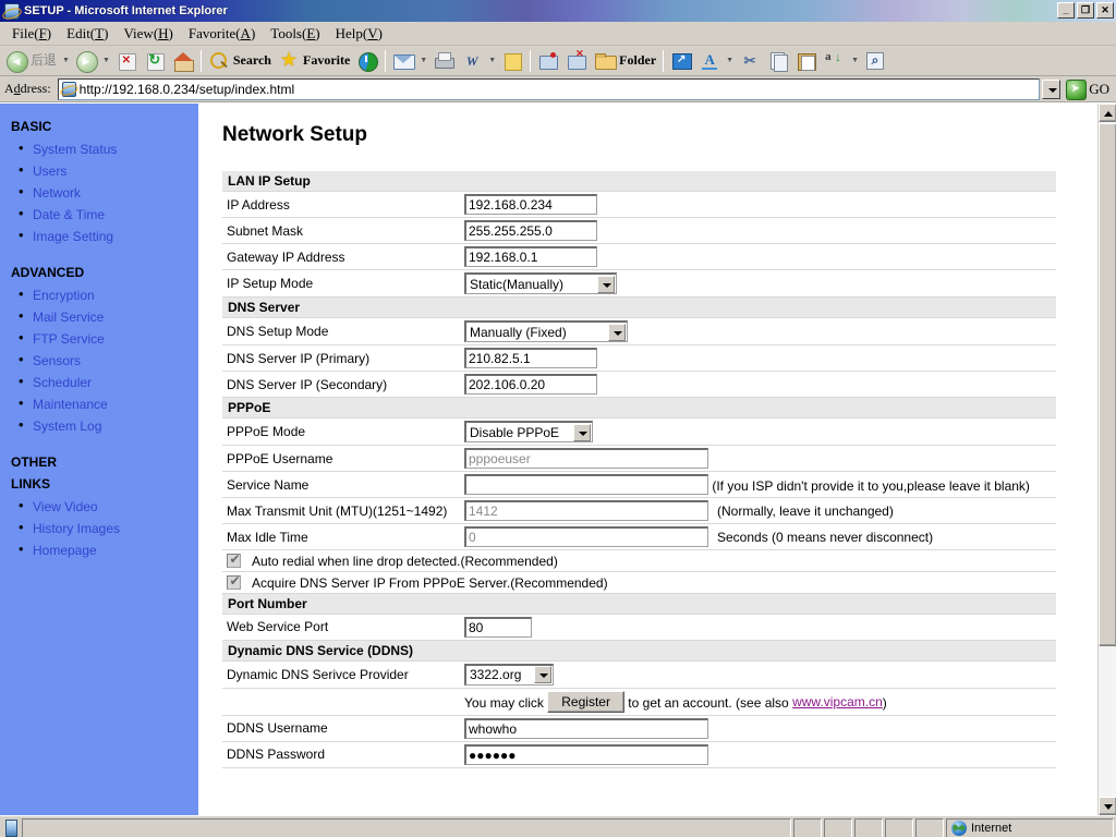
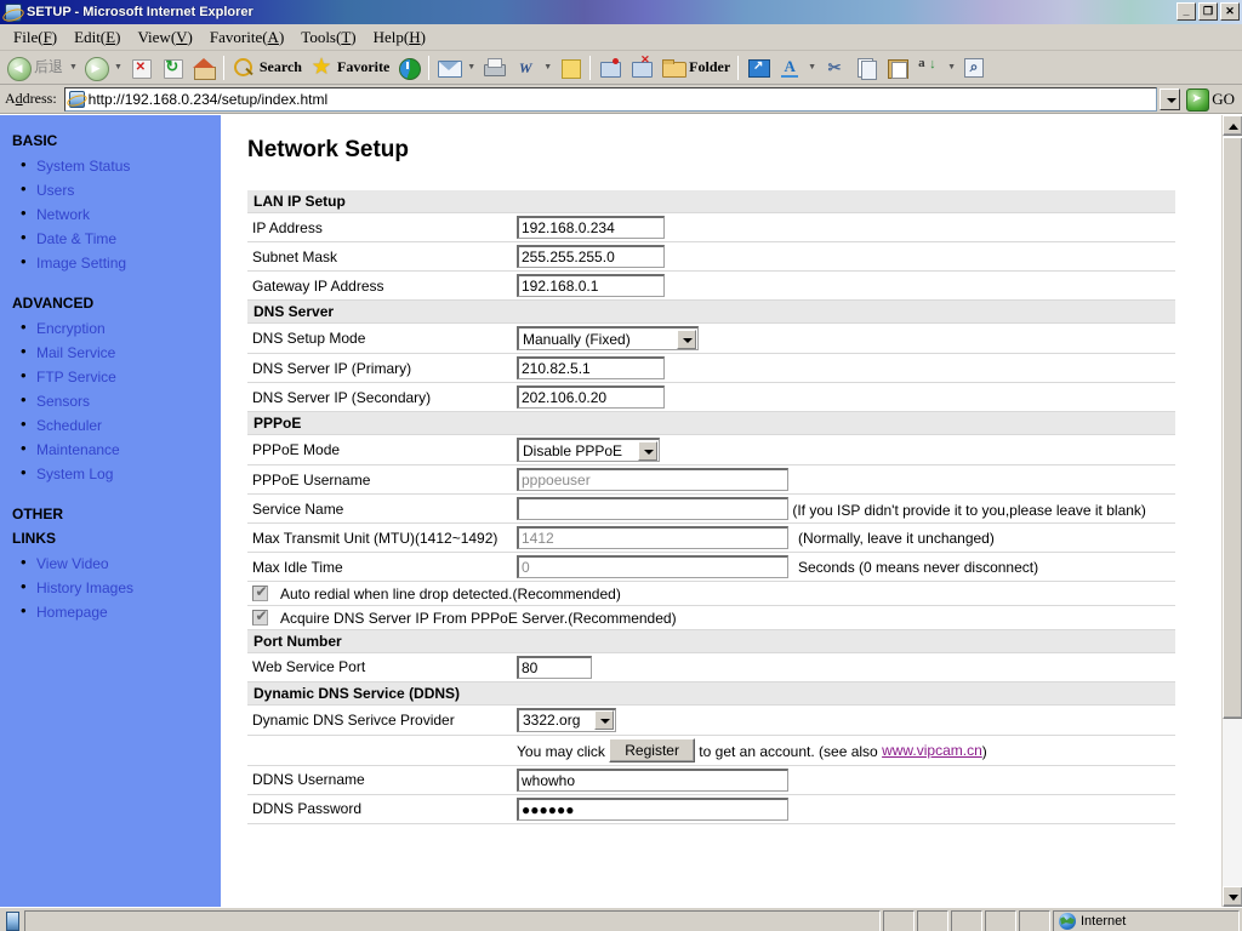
  SETUP - Microsoft Internet Explorer
  _
  ❒
  ✕
  File(F)
- Edit(T)
+ Edit(E)
- View(H)
+ View(V)
  Favorite(A)
- Tools(E)
+ Tools(T)
- Help(V)
+ Help(H)
  后退
  Search
  Favorite
  Folder
  Address:
  http://192.168.0.234/setup/index.html
  GO
  BASIC
  System Status
  Users
  Network
  Date & Time
  Image Setting
  ADVANCED
  Encryption
  Mail Service
  FTP Service
  Sensors
  Scheduler
  Maintenance
  System Log
  OTHER
  LINKS
  View Video
  History Images
  Homepage
  Network Setup
  LAN IP Setup
  IP Address	192.168.0.234
  Subnet Mask	255.255.255.0
  Gateway IP Address	192.168.0.1
- IP Setup Mode	Static(Manually)
  DNS Server
  DNS Setup Mode	Manually (Fixed)
  DNS Server IP (Primary)	210.82.5.1
  DNS Server IP (Secondary)	202.106.0.20
  PPPoE
  PPPoE Mode	Disable PPPoE
  PPPoE Username	pppoeuser
  Service Name	(If you ISP didn't provide it to you,please leave it blank)
- Max Transmit Unit (MTU)(1251~1492)	1412	(Normally, leave it unchanged)
+ Max Transmit Unit (MTU)(1412~1492)	1412	(Normally, leave it unchanged)
  Max Idle Time	0	Seconds (0 means never disconnect)
  Auto redial when line drop detected.(Recommended)
  Acquire DNS Server IP From PPPoE Server.(Recommended)
  Port Number
  Web Service Port	80
  Dynamic DNS Service (DDNS)
  Dynamic DNS Serivce Provider	3322.org
  	You may click Register to get an account. (see also www.vipcam.cn)
  DDNS Username	whowho
  DDNS Password	●●●●●●
  Internet
